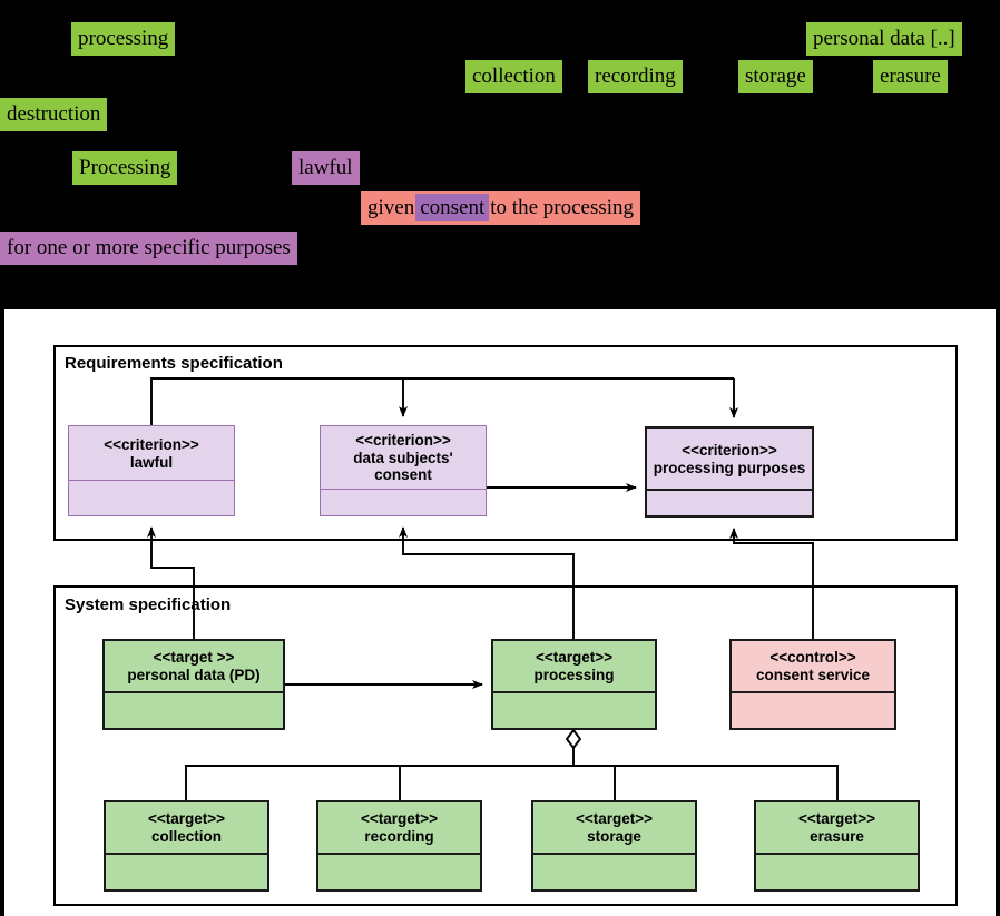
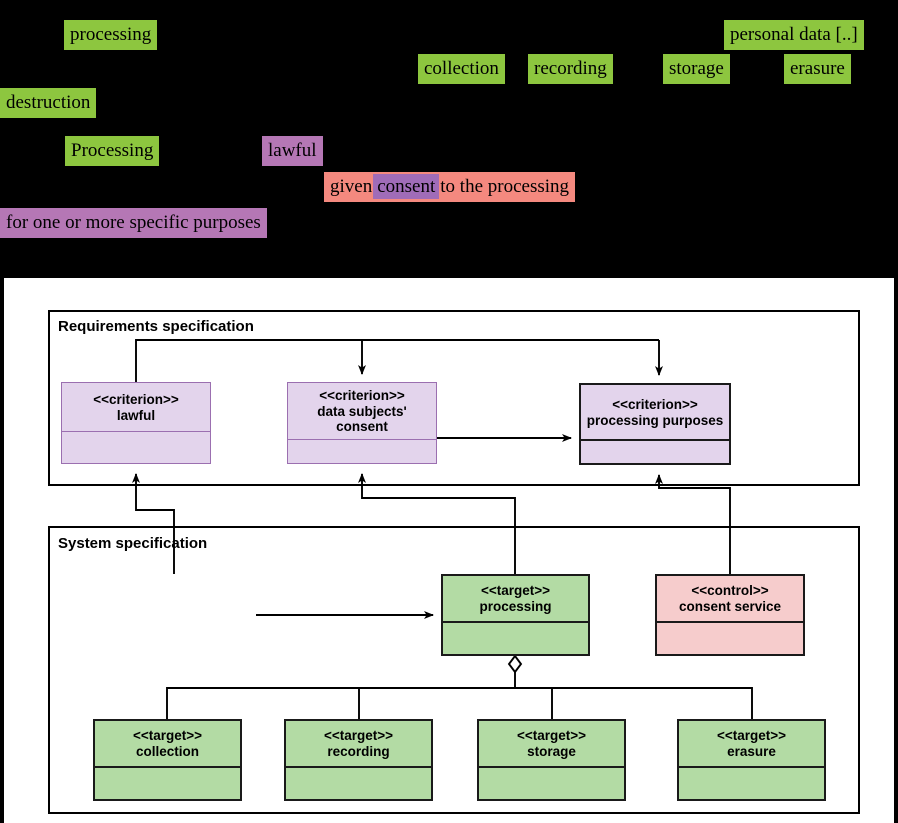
  processing
  personal data [..]
  collection
  recording
  storage
  erasure
  destruction
  Processing
  lawful
  for one or more specific purposes
  given consent to the processing
  Requirements specification
  System specification
  <<criterion>>
  lawful
  <<criterion>>
  data subjects' consent
  <<criterion>>
  processing purposes
- <<target >>
- personal data (PD)
  <<target>>
  processing
  <<control>>
  consent service
  <<target>>
  collection
  <<target>>
  recording
  <<target>>
  storage
  <<target>>
  erasure
